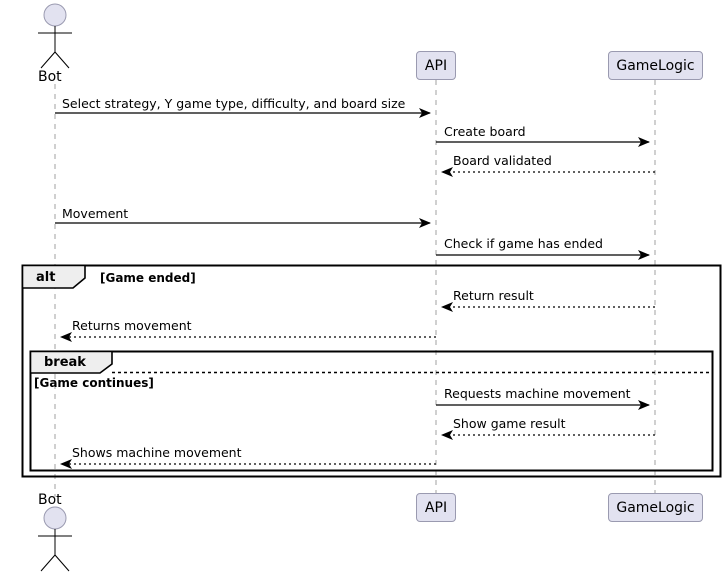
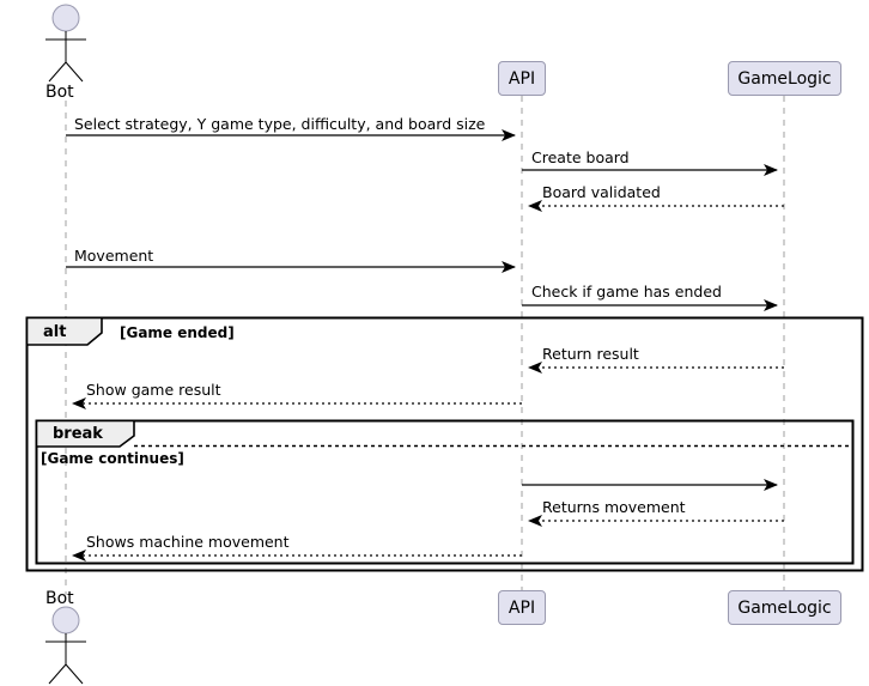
  API
  GameLogic
  API
  GameLogic
  Bot
  Bot
  Select strategy, Y game type, difficulty, and board size
  Create board
  Board validated
  Movement
  Check if game has ended
  Return result
- Returns movement
+ Show game result
- Requests machine movement
- Show game result
+ Returns movement
  Shows machine movement
  alt
  [Game ended]
  break
  [Game continues]
